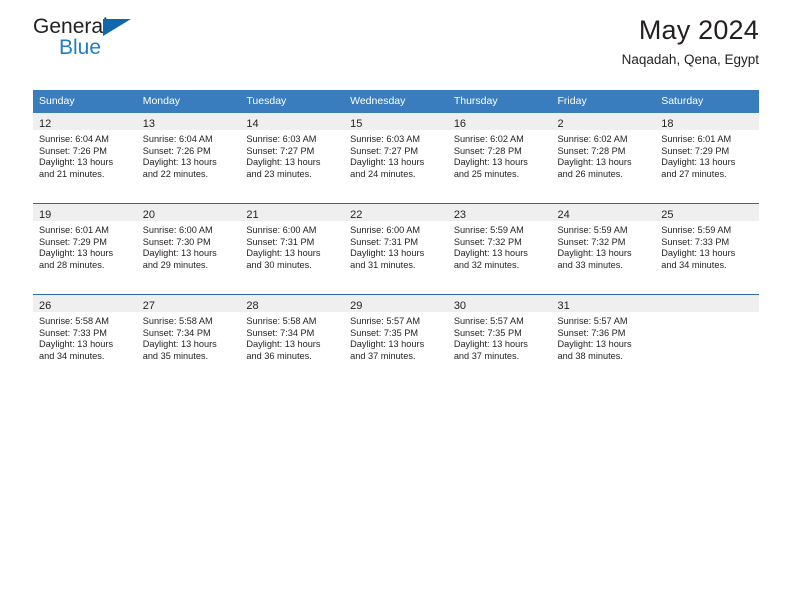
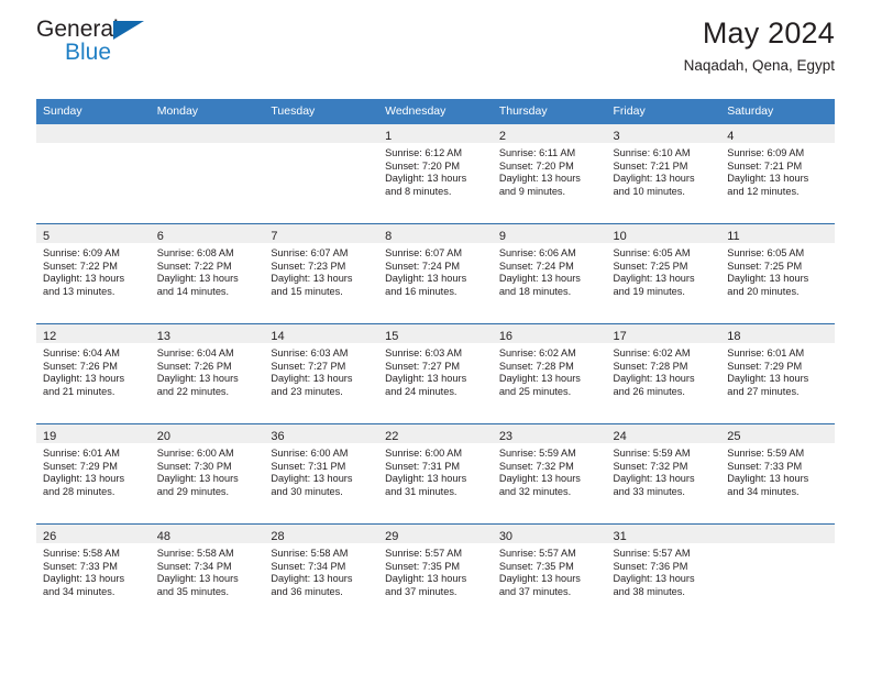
  General
  Blue
  May 2024
  Naqadah, Qena, Egypt
  Sunday	Monday	Tuesday	Wednesday	Thursday	Friday	Saturday
+ 			1Sunrise: 6:12 AMSunset: 7:20 PMDaylight: 13 hoursand 8 minutes.	2Sunrise: 6:11 AMSunset: 7:20 PMDaylight: 13 hoursand 9 minutes.	3Sunrise: 6:10 AMSunset: 7:21 PMDaylight: 13 hoursand 10 minutes.	4Sunrise: 6:09 AMSunset: 7:21 PMDaylight: 13 hoursand 12 minutes.
+ 5Sunrise: 6:09 AMSunset: 7:22 PMDaylight: 13 hoursand 13 minutes.	6Sunrise: 6:08 AMSunset: 7:22 PMDaylight: 13 hoursand 14 minutes.	7Sunrise: 6:07 AMSunset: 7:23 PMDaylight: 13 hoursand 15 minutes.	8Sunrise: 6:07 AMSunset: 7:24 PMDaylight: 13 hoursand 16 minutes.	9Sunrise: 6:06 AMSunset: 7:24 PMDaylight: 13 hoursand 18 minutes.	10Sunrise: 6:05 AMSunset: 7:25 PMDaylight: 13 hoursand 19 minutes.	11Sunrise: 6:05 AMSunset: 7:25 PMDaylight: 13 hoursand 20 minutes.
- 12Sunrise: 6:04 AMSunset: 7:26 PMDaylight: 13 hoursand 21 minutes.	13Sunrise: 6:04 AMSunset: 7:26 PMDaylight: 13 hoursand 22 minutes.	14Sunrise: 6:03 AMSunset: 7:27 PMDaylight: 13 hoursand 23 minutes.	15Sunrise: 6:03 AMSunset: 7:27 PMDaylight: 13 hoursand 24 minutes.	16Sunrise: 6:02 AMSunset: 7:28 PMDaylight: 13 hoursand 25 minutes.	2Sunrise: 6:02 AMSunset: 7:28 PMDaylight: 13 hoursand 26 minutes.	18Sunrise: 6:01 AMSunset: 7:29 PMDaylight: 13 hoursand 27 minutes.
+ 12Sunrise: 6:04 AMSunset: 7:26 PMDaylight: 13 hoursand 21 minutes.	13Sunrise: 6:04 AMSunset: 7:26 PMDaylight: 13 hoursand 22 minutes.	14Sunrise: 6:03 AMSunset: 7:27 PMDaylight: 13 hoursand 23 minutes.	15Sunrise: 6:03 AMSunset: 7:27 PMDaylight: 13 hoursand 24 minutes.	16Sunrise: 6:02 AMSunset: 7:28 PMDaylight: 13 hoursand 25 minutes.	17Sunrise: 6:02 AMSunset: 7:28 PMDaylight: 13 hoursand 26 minutes.	18Sunrise: 6:01 AMSunset: 7:29 PMDaylight: 13 hoursand 27 minutes.
- 19Sunrise: 6:01 AMSunset: 7:29 PMDaylight: 13 hoursand 28 minutes.	20Sunrise: 6:00 AMSunset: 7:30 PMDaylight: 13 hoursand 29 minutes.	21Sunrise: 6:00 AMSunset: 7:31 PMDaylight: 13 hoursand 30 minutes.	22Sunrise: 6:00 AMSunset: 7:31 PMDaylight: 13 hoursand 31 minutes.	23Sunrise: 5:59 AMSunset: 7:32 PMDaylight: 13 hoursand 32 minutes.	24Sunrise: 5:59 AMSunset: 7:32 PMDaylight: 13 hoursand 33 minutes.	25Sunrise: 5:59 AMSunset: 7:33 PMDaylight: 13 hoursand 34 minutes.
+ 19Sunrise: 6:01 AMSunset: 7:29 PMDaylight: 13 hoursand 28 minutes.	20Sunrise: 6:00 AMSunset: 7:30 PMDaylight: 13 hoursand 29 minutes.	36Sunrise: 6:00 AMSunset: 7:31 PMDaylight: 13 hoursand 30 minutes.	22Sunrise: 6:00 AMSunset: 7:31 PMDaylight: 13 hoursand 31 minutes.	23Sunrise: 5:59 AMSunset: 7:32 PMDaylight: 13 hoursand 32 minutes.	24Sunrise: 5:59 AMSunset: 7:32 PMDaylight: 13 hoursand 33 minutes.	25Sunrise: 5:59 AMSunset: 7:33 PMDaylight: 13 hoursand 34 minutes.
- 26Sunrise: 5:58 AMSunset: 7:33 PMDaylight: 13 hoursand 34 minutes.	27Sunrise: 5:58 AMSunset: 7:34 PMDaylight: 13 hoursand 35 minutes.	28Sunrise: 5:58 AMSunset: 7:34 PMDaylight: 13 hoursand 36 minutes.	29Sunrise: 5:57 AMSunset: 7:35 PMDaylight: 13 hoursand 37 minutes.	30Sunrise: 5:57 AMSunset: 7:35 PMDaylight: 13 hoursand 37 minutes.	31Sunrise: 5:57 AMSunset: 7:36 PMDaylight: 13 hoursand 38 minutes.
+ 26Sunrise: 5:58 AMSunset: 7:33 PMDaylight: 13 hoursand 34 minutes.	48Sunrise: 5:58 AMSunset: 7:34 PMDaylight: 13 hoursand 35 minutes.	28Sunrise: 5:58 AMSunset: 7:34 PMDaylight: 13 hoursand 36 minutes.	29Sunrise: 5:57 AMSunset: 7:35 PMDaylight: 13 hoursand 37 minutes.	30Sunrise: 5:57 AMSunset: 7:35 PMDaylight: 13 hoursand 37 minutes.	31Sunrise: 5:57 AMSunset: 7:36 PMDaylight: 13 hoursand 38 minutes.
